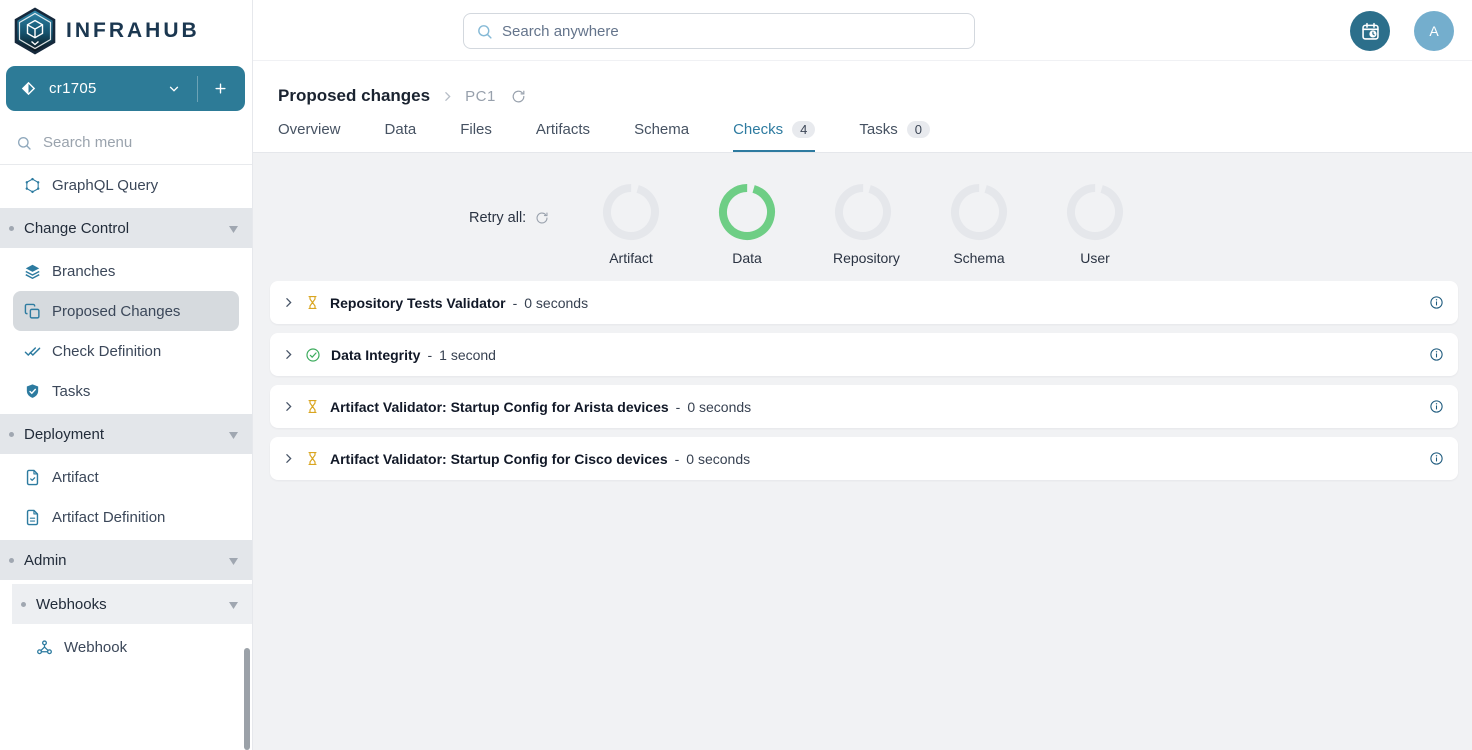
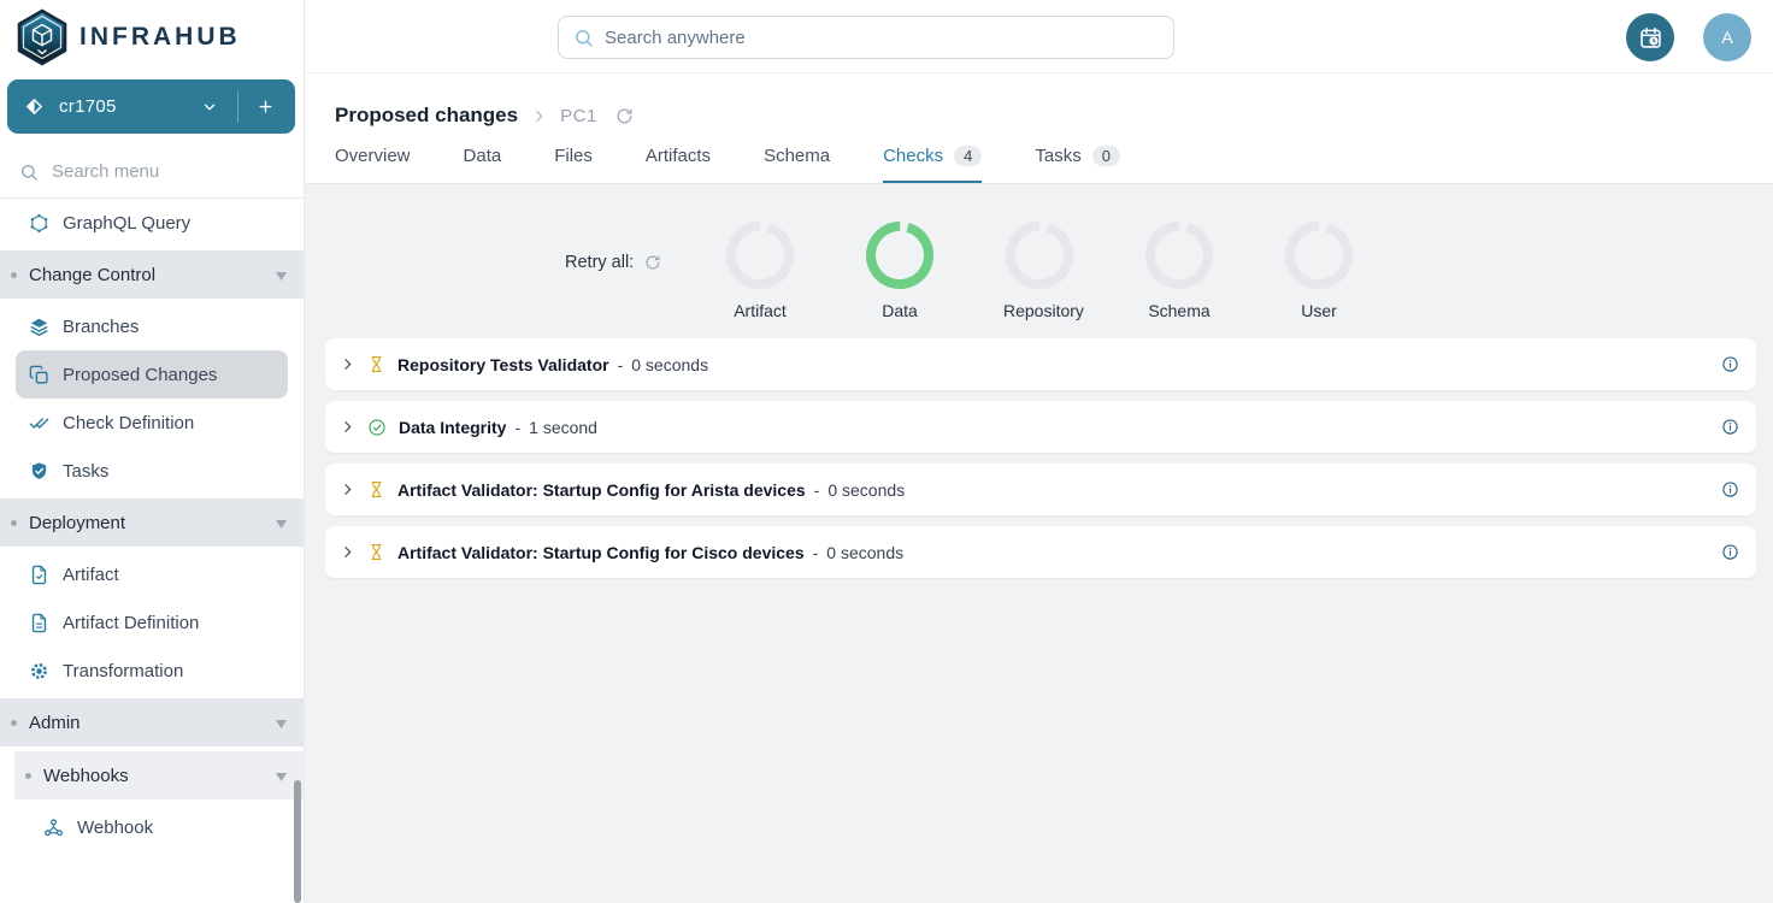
  INFRAHUB
  cr1705
  Search menu
  GraphQL Query
  Change Control
  Branches
  Proposed Changes
  Check Definition
  Tasks
  Deployment
  Artifact
  Artifact Definition
+ Transformation
  Admin
  Webhooks
  Webhook
  Search anywhere
  A
  Proposed changes
  PC1
  Overview
  Data
  Files
  Artifacts
  Schema
  Checks
  4
  Tasks
  0
  Retry all:
  Artifact
  Data
  Repository
  Schema
  User
  Repository Tests Validator
  -
  0 seconds
  Data Integrity
  -
  1 second
  Artifact Validator: Startup Config for Arista devices
  -
  0 seconds
  Artifact Validator: Startup Config for Cisco devices
  -
  0 seconds
